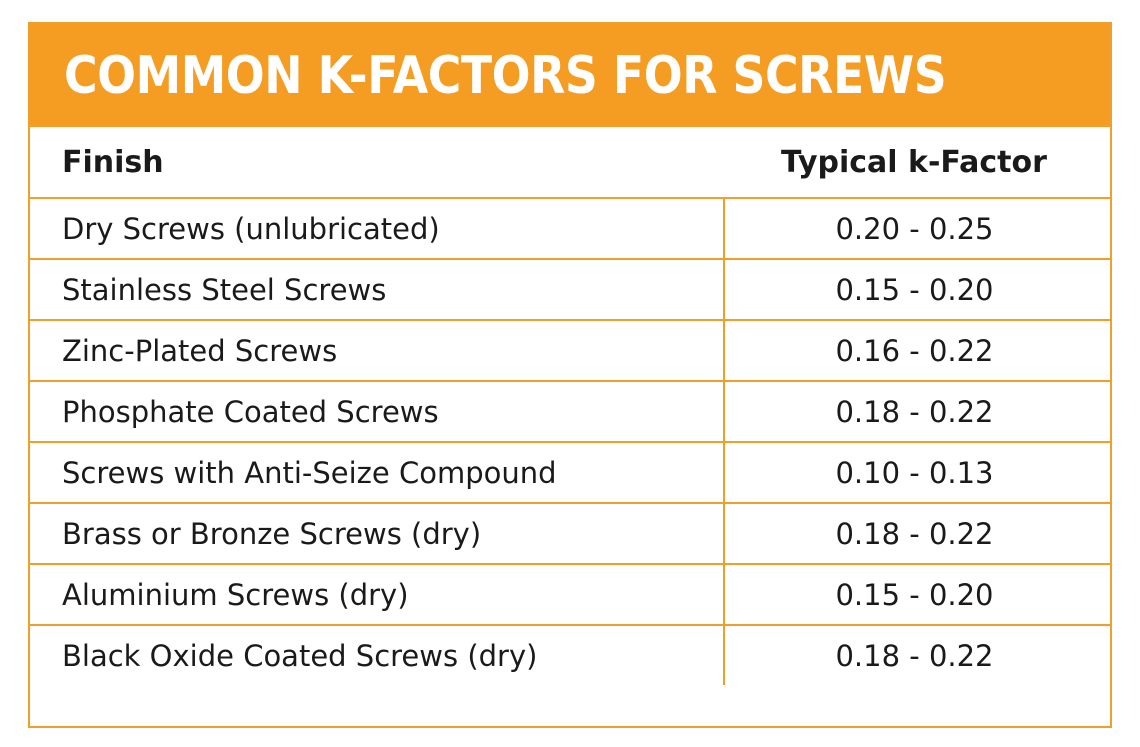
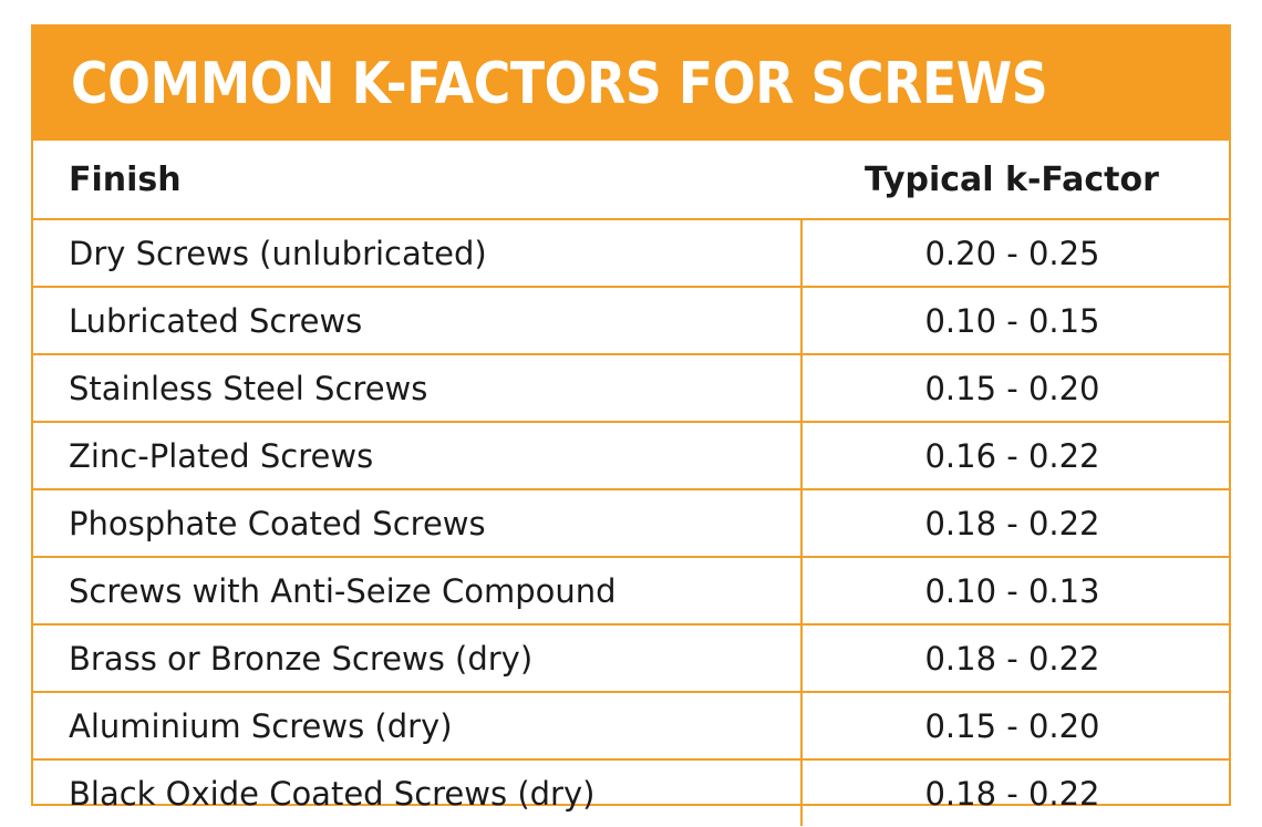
  COMMON K-FACTORS FOR SCREWS
  Finish	Typical k-Factor
  Dry Screws (unlubricated)	0.20 - 0.25
+ Lubricated Screws	0.10 - 0.15
  Stainless Steel Screws	0.15 - 0.20
  Zinc-Plated Screws	0.16 - 0.22
  Phosphate Coated Screws	0.18 - 0.22
  Screws with Anti-Seize Compound	0.10 - 0.13
  Brass or Bronze Screws (dry)	0.18 - 0.22
  Aluminium Screws (dry)	0.15 - 0.20
  Black Oxide Coated Screws (dry)	0.18 - 0.22
